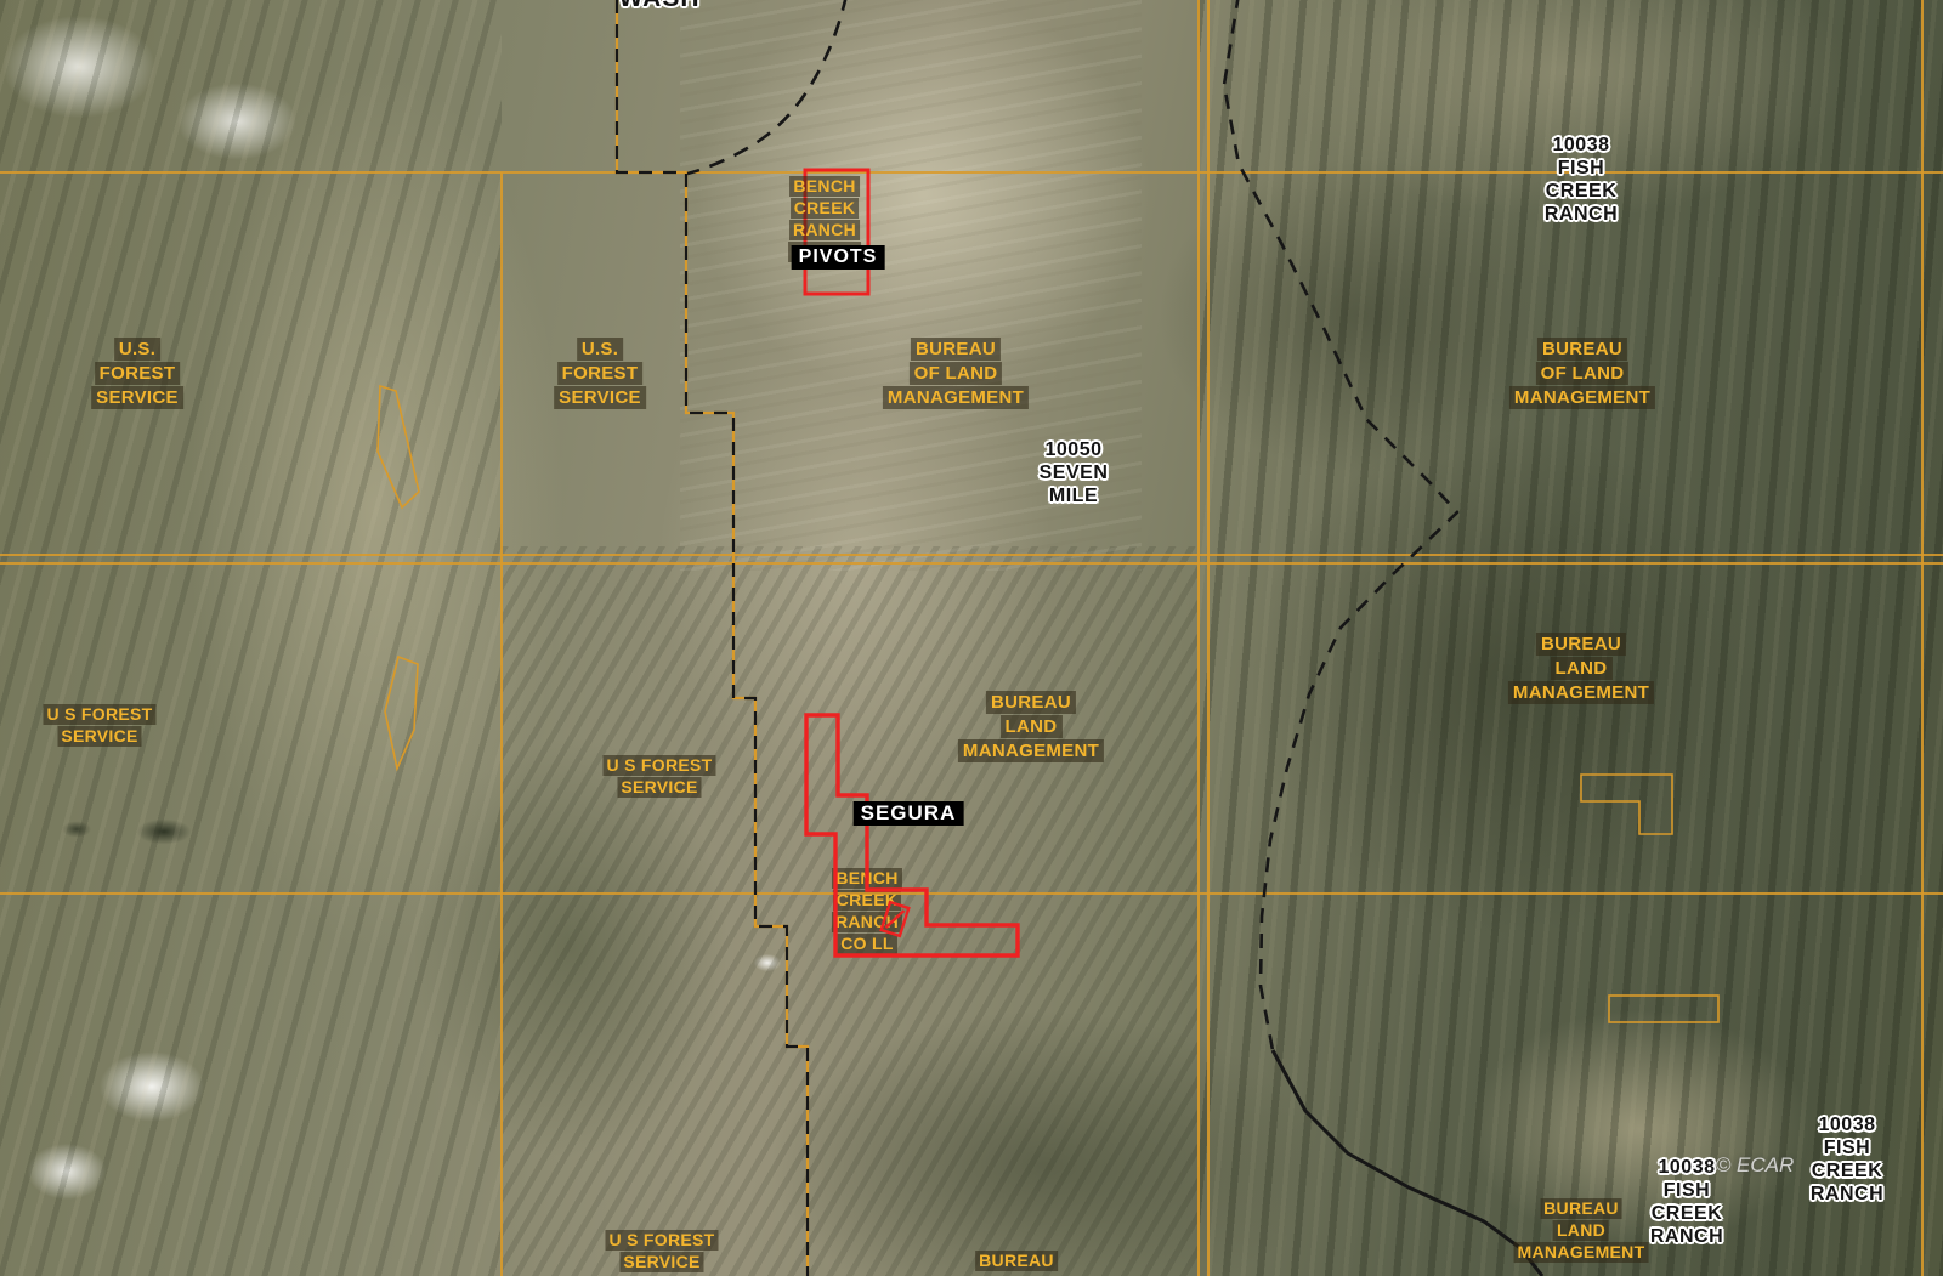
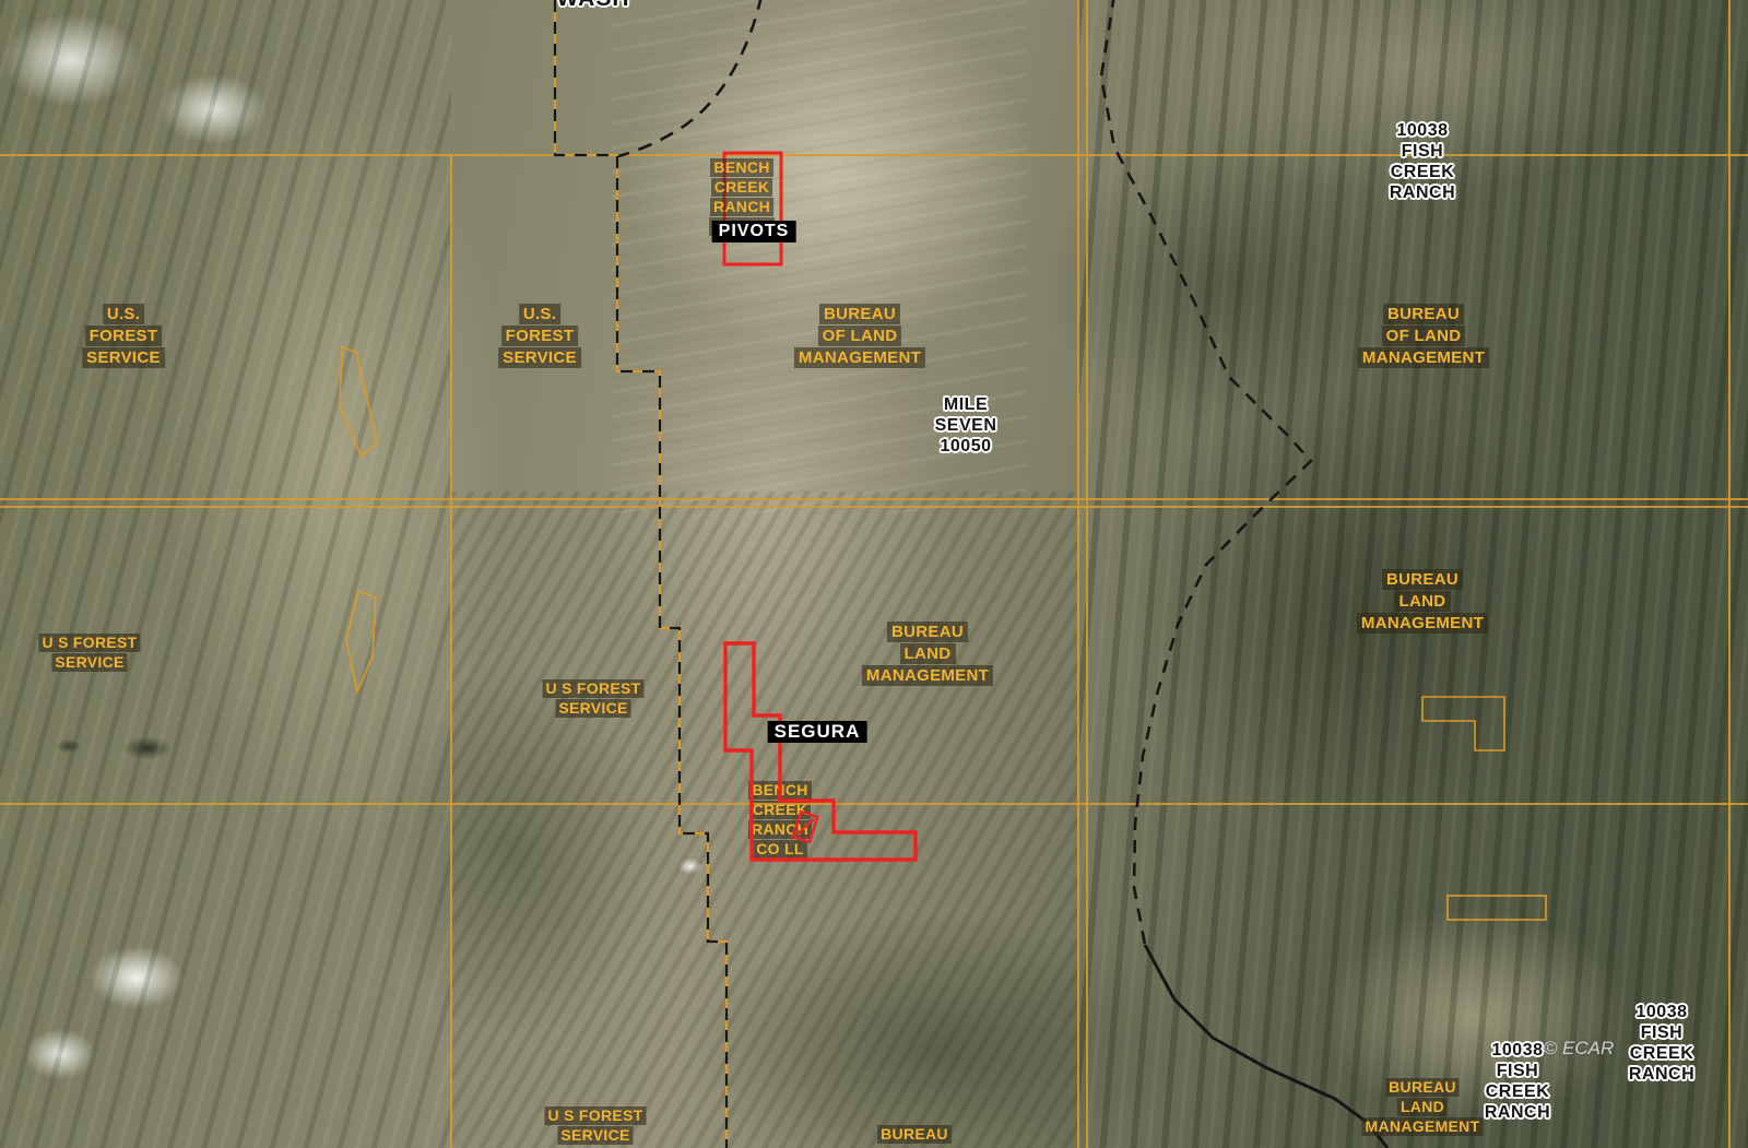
  BECH
  CREEK
  RANC
  CO LL
  BENCH
  CREEK
  RANCH
  PIVOTS
  U.S.
  FOREST
  SERVICE
  U.S.
  FOREST
  SERVICE
  BUREAU
  OF LAND
  MANAGEMENT
- 10050
+ MILE
  SEVEN
- MILE
+ 10050
  10038
  FISH
  CREEK
  RANCH
  BUREAU
  OF LAND
  MANAGEMENT
  BUREAU
  LAND
  MANAGEMENT
  U S FOREST
  SERVICE
  U S FOREST
  SERVICE
  BUREAU
  LAND
  MANAGEMENT
  SEGURA
  U S FOREST
  SERVICE
  BUREAU
  BUREAU
  LAND
  MANAGEMENT
  10038
  FISH
  CREEK
  RANCH
  © ECAR
  10038
  FISH
  CREEK
  RANCH
